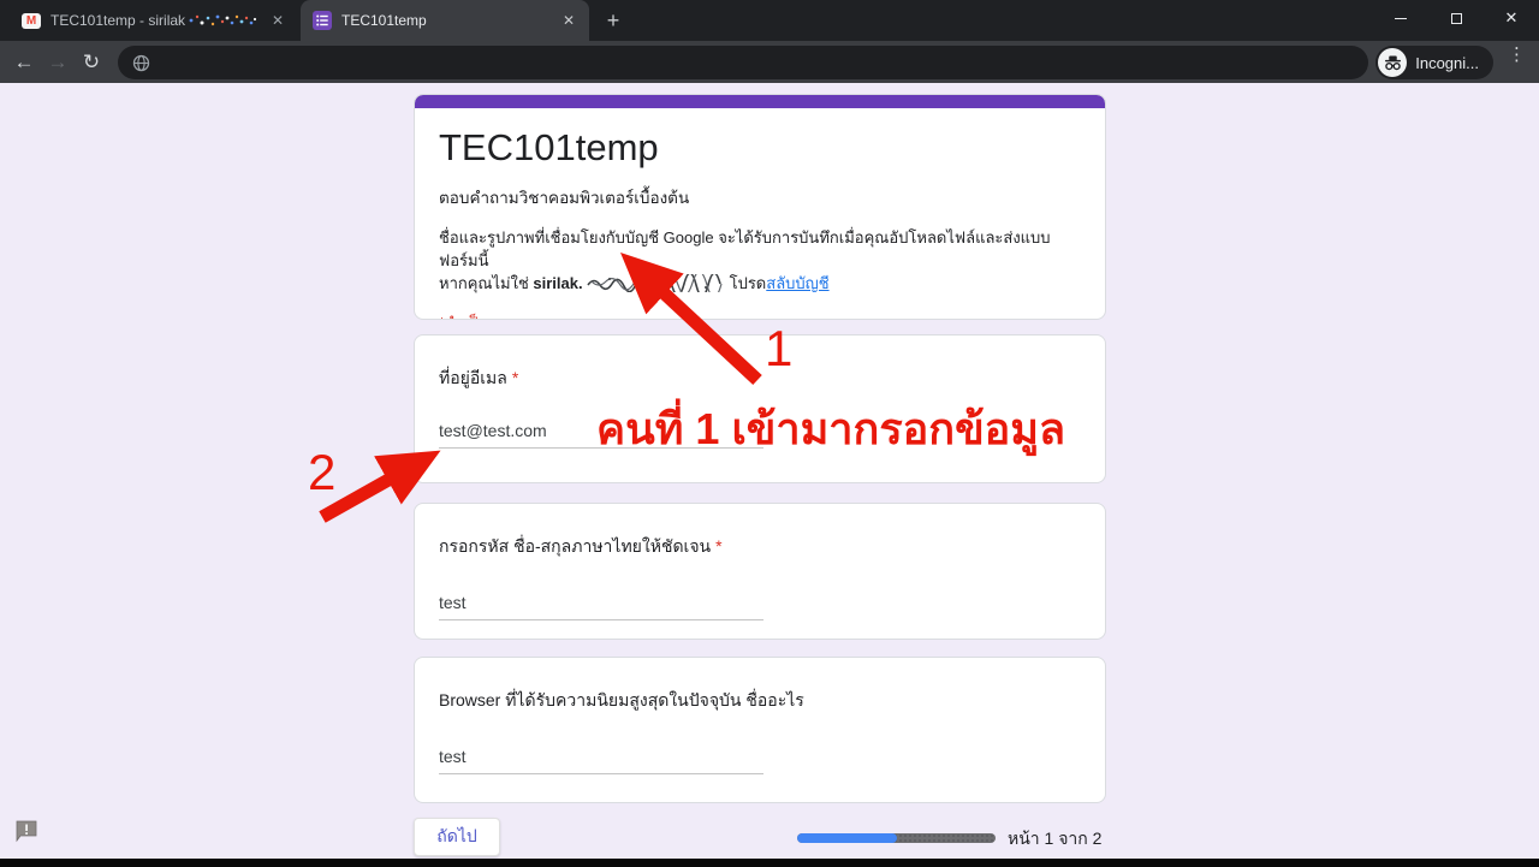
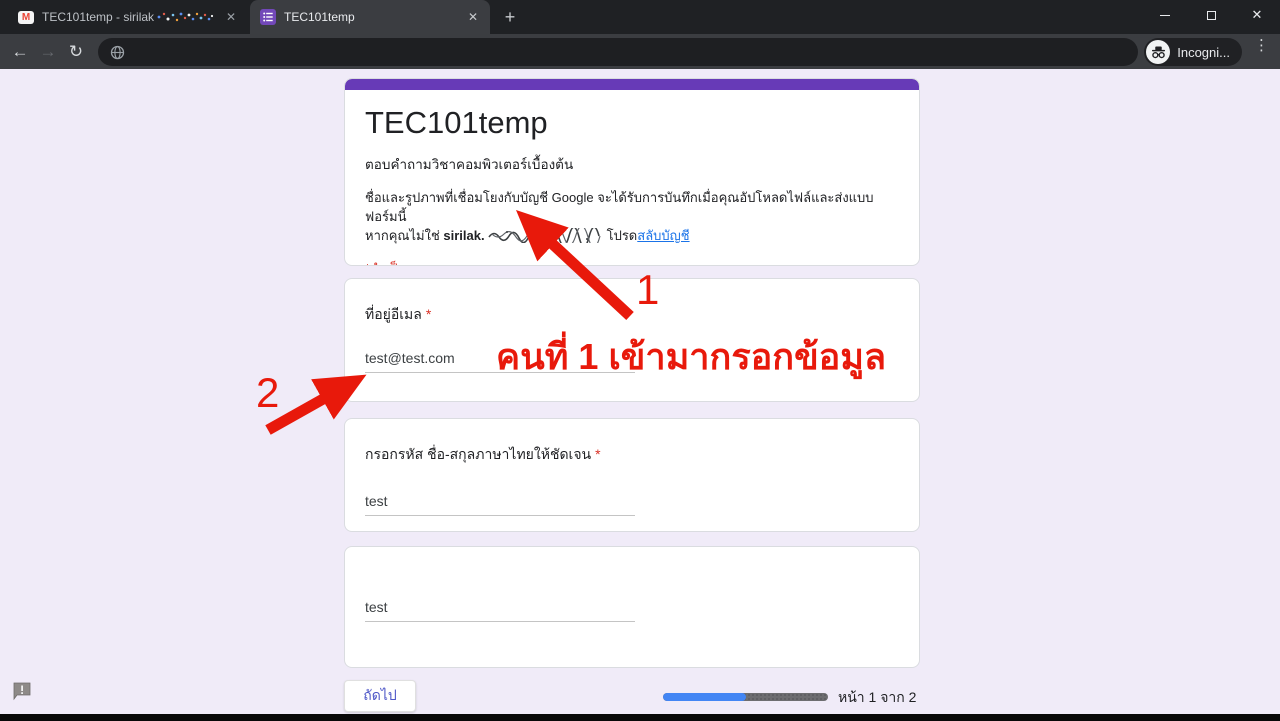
  M
  TEC101temp - sirilak
  ✕
  TEC101temp
  ✕
  +
  ✕
  ←
  →
  ↻
  Incogni...
  ⋮
  TEC101temp
  ตอบคำถามวิชาคอมพิวเตอร์เบื้องต้น
  ชื่อและรูปภาพที่เชื่อมโยงกับบัญชี Google จะได้รับการบันทึกเมื่อคุณอัปโหลดไฟล์และส่งแบบฟอร์มนี้
  หากคุณไม่ใช่ sirilak. โปรดสลับบัญชี
  ที่อยู่อีเมล *
  test@test.com
  กรอกรหัส ชื่อ-สกุลภาษาไทยให้ชัดเจน *
  test
- Browser ที่ได้รับความนิยมสูงสุดในปัจจุบัน ชื่ออะไร
  test
  ถัดไป
  หน้า 1 จาก 2
  1
  2
  คนที่ 1 เข้ามากรอกข้อมูล
